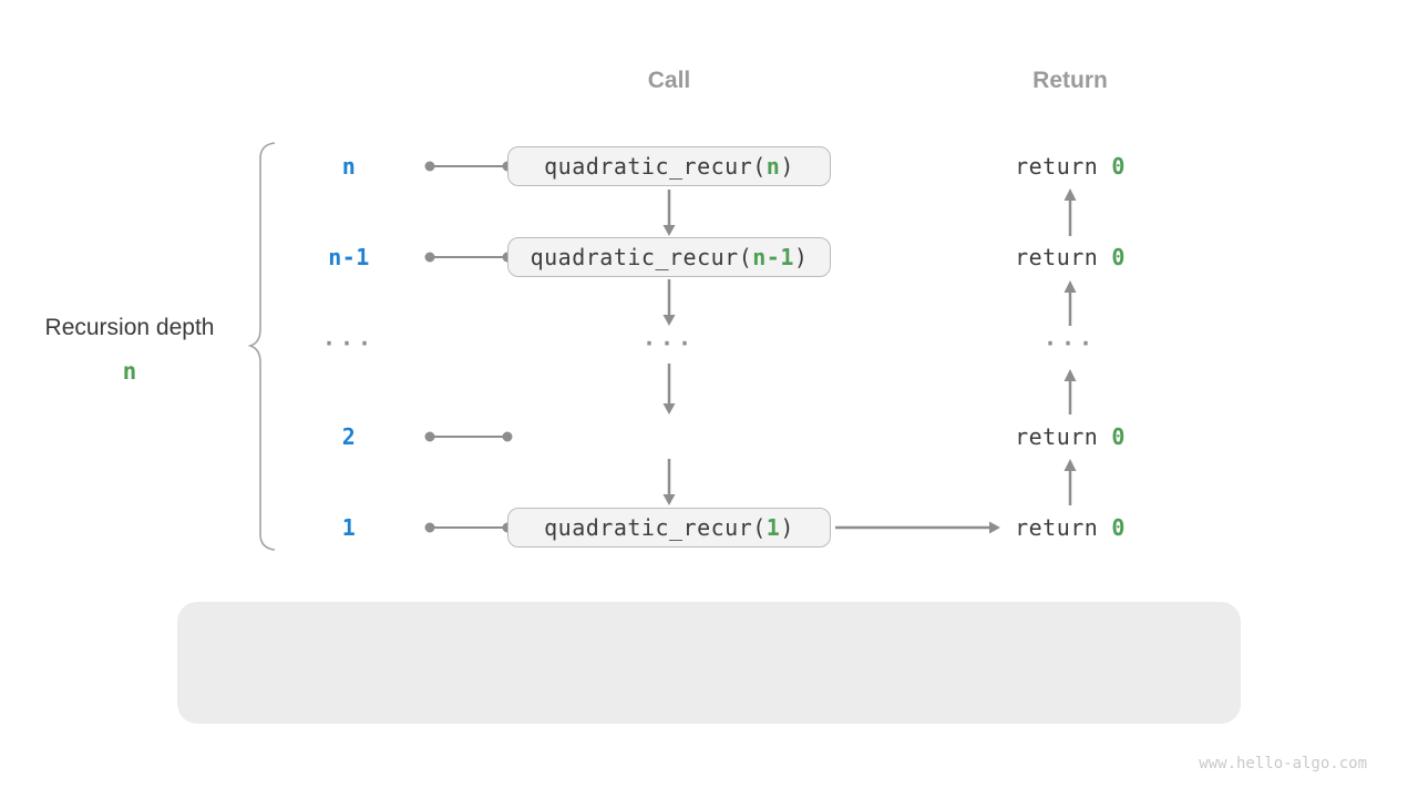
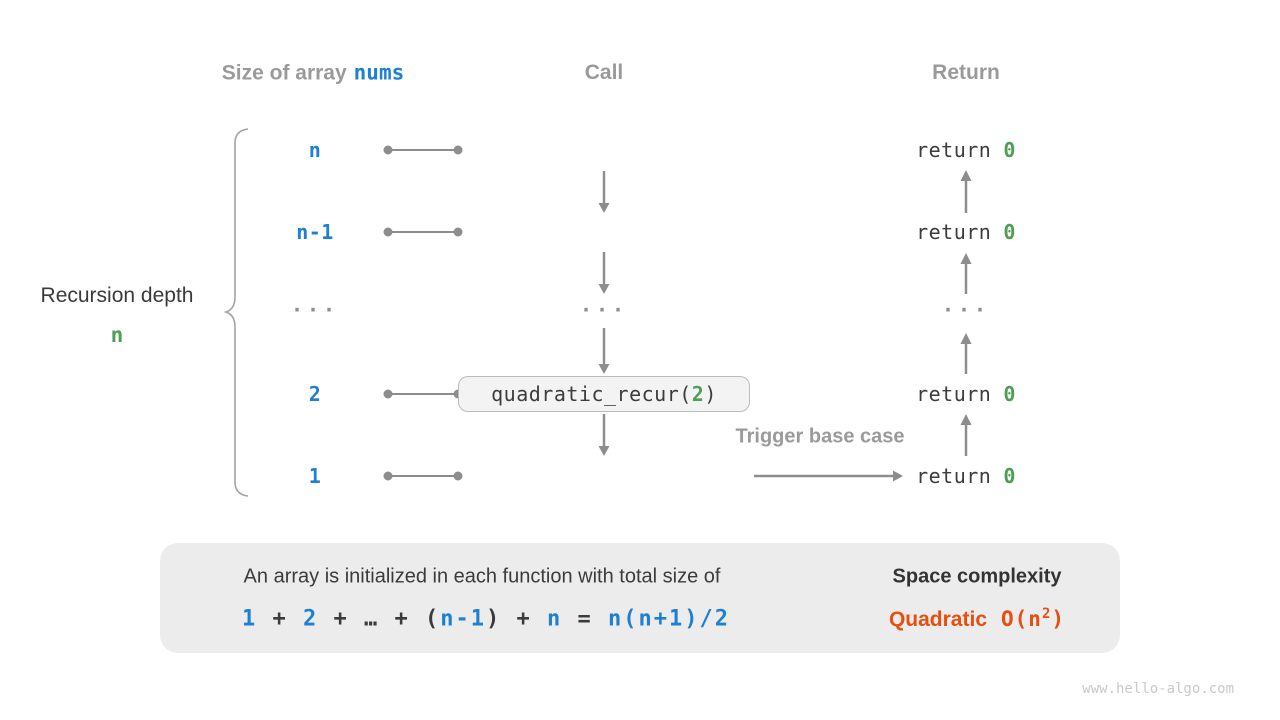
+ Size of array
+ nums
  Call
  Return
  Recursion depth
  n
  n
- quadratic_recur(n)
  return
  0
  n-1
- quadratic_recur(n-1)
  return
  0
  ···
  ···
  ···
  2
+ quadratic_recur(2)
  return
  0
+ Trigger base case
  1
- quadratic_recur(1)
  return
  0
+ An array is initialized in each function with total size of
+ 1 + 2 + … + (n-1) + n = n(n+1)/2
+ Space complexity
+ Quadratic
+ O(n2)
  www.hello-algo.com
